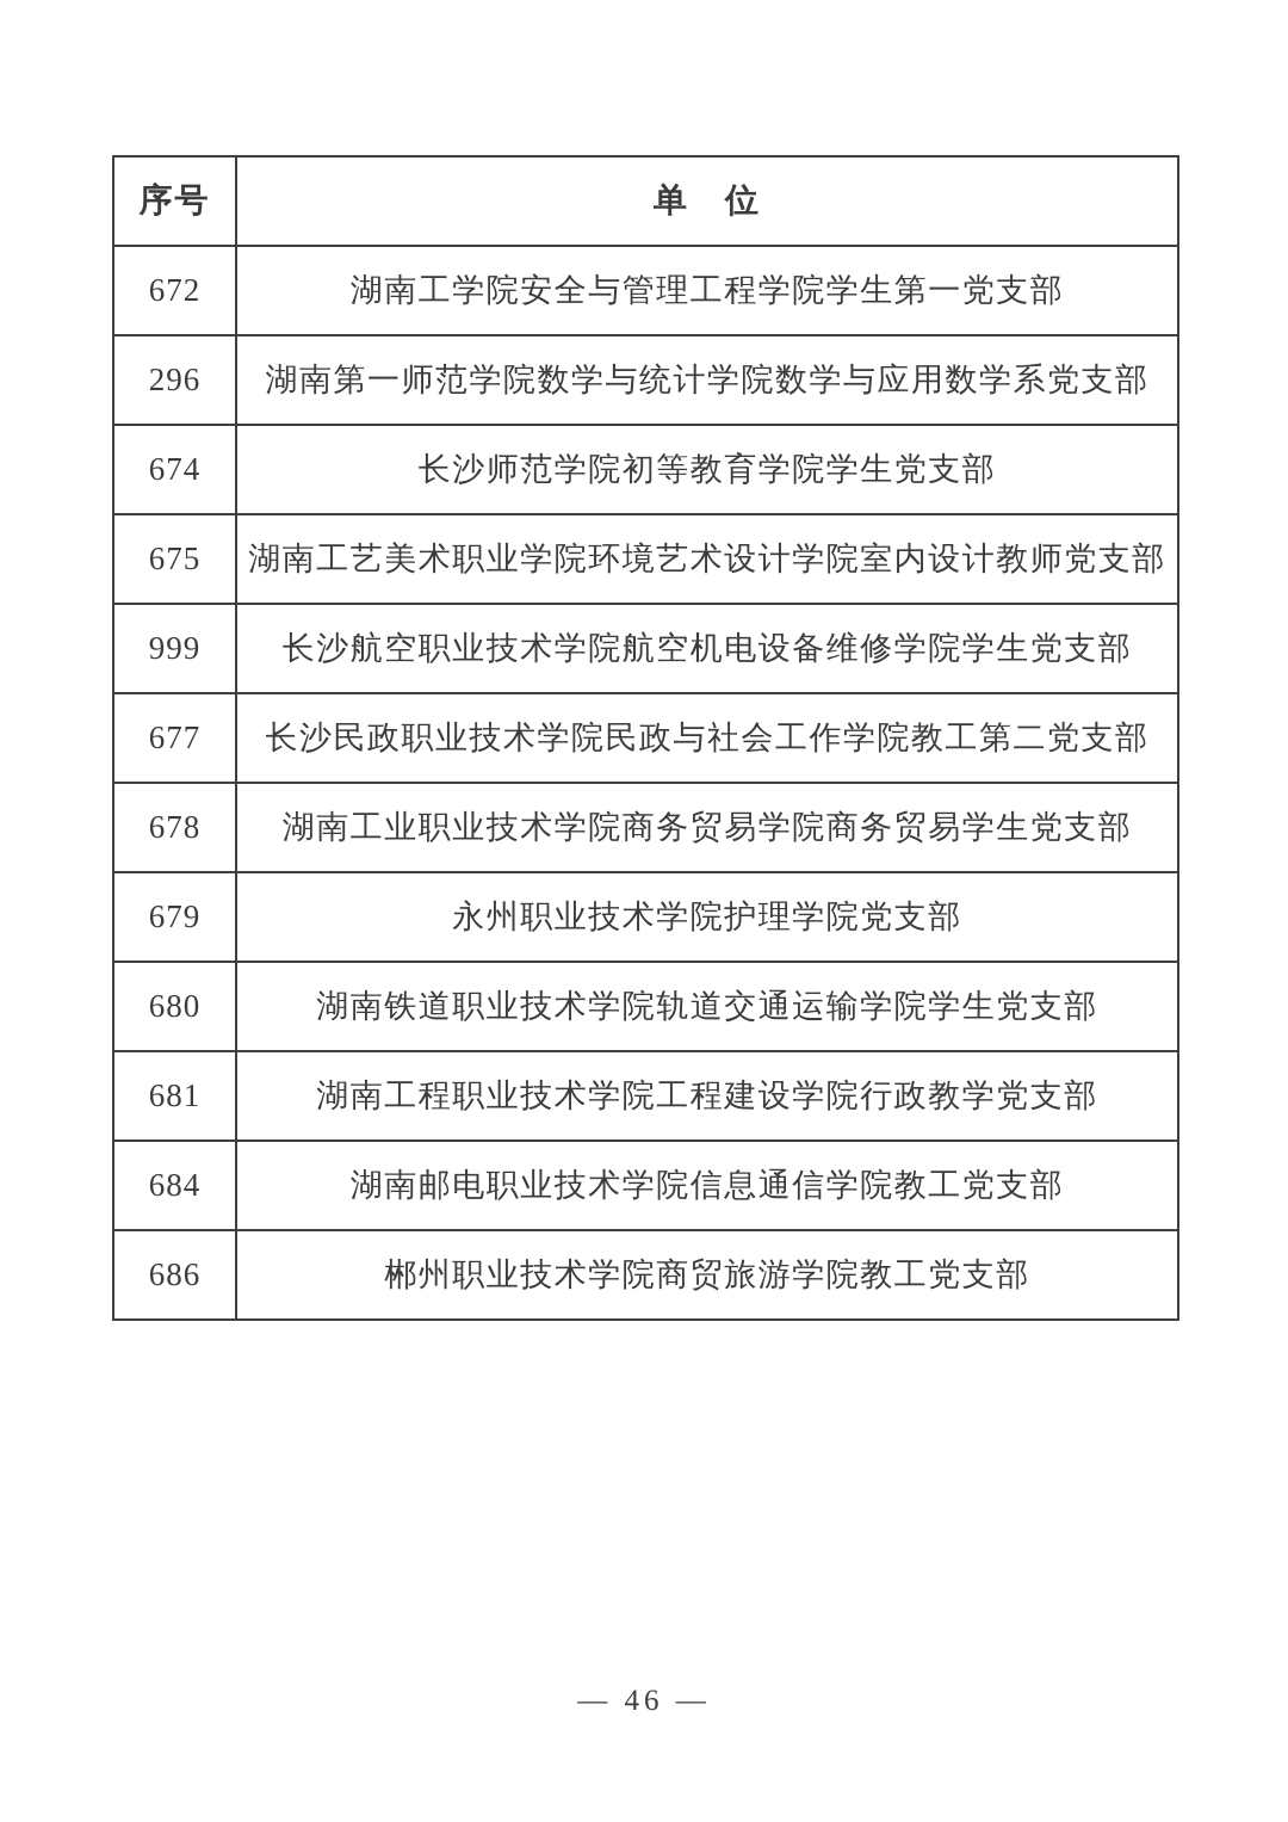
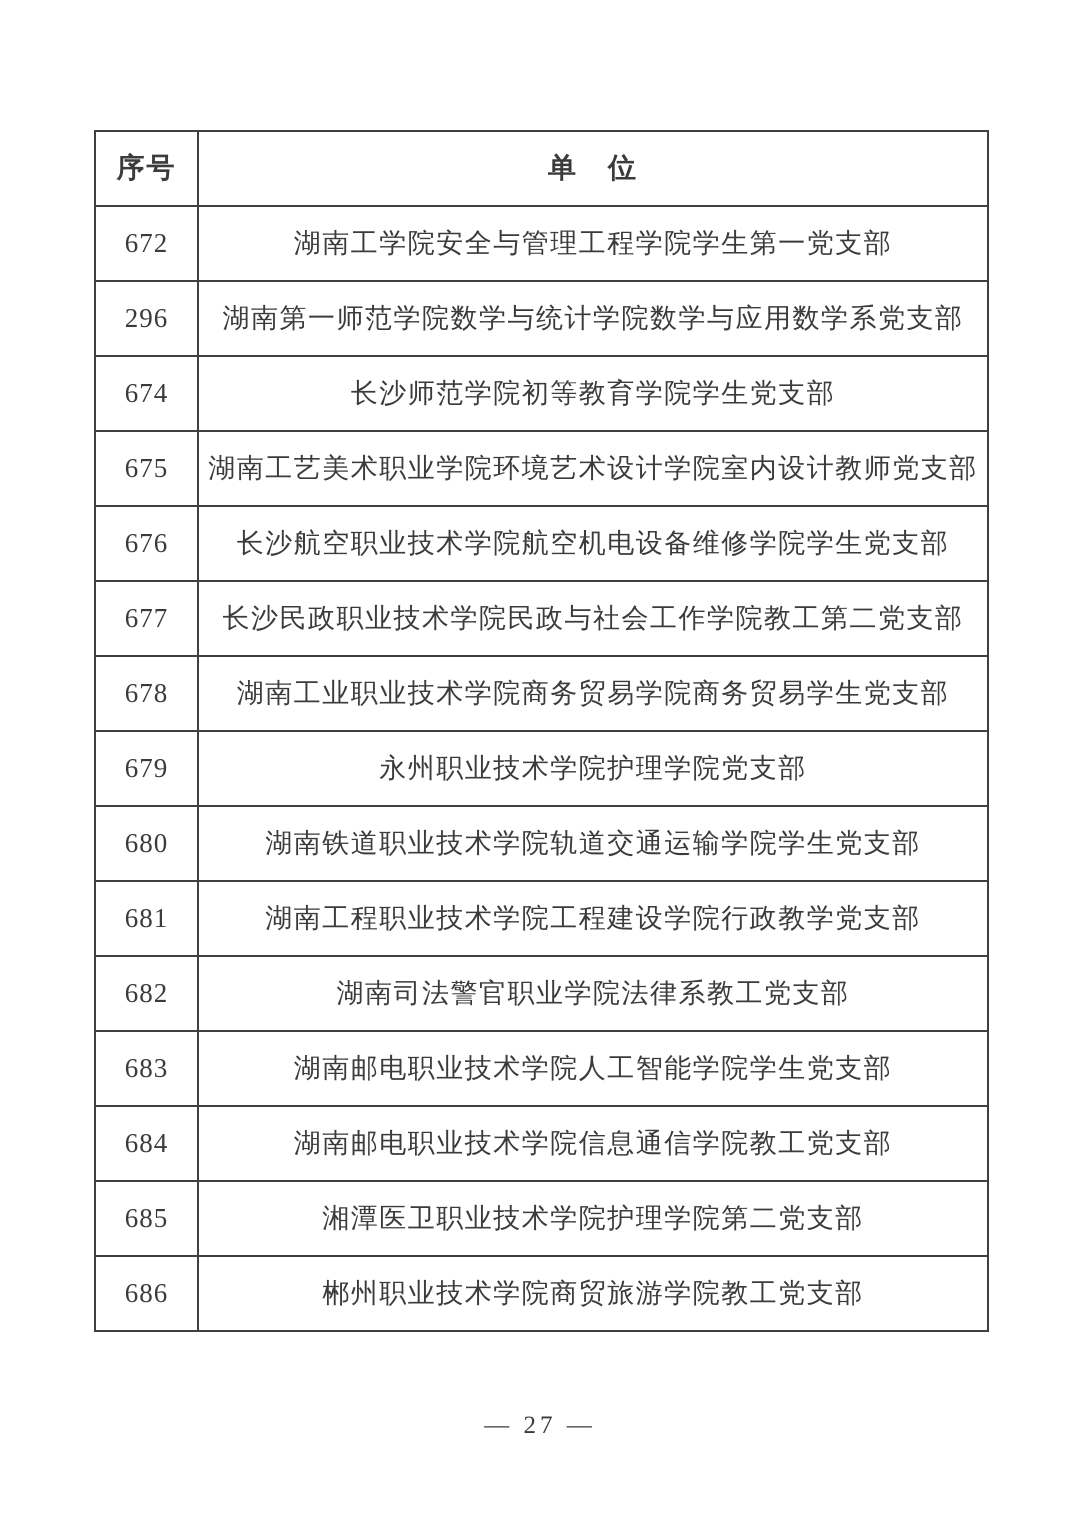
  序号	单 位
  672	湖南工学院安全与管理工程学院学生第一党支部
  296	湖南第一师范学院数学与统计学院数学与应用数学系党支部
  674	长沙师范学院初等教育学院学生党支部
  675	湖南工艺美术职业学院环境艺术设计学院室内设计教师党支部
- 999	长沙航空职业技术学院航空机电设备维修学院学生党支部
+ 676	长沙航空职业技术学院航空机电设备维修学院学生党支部
  677	长沙民政职业技术学院民政与社会工作学院教工第二党支部
  678	湖南工业职业技术学院商务贸易学院商务贸易学生党支部
  679	永州职业技术学院护理学院党支部
  680	湖南铁道职业技术学院轨道交通运输学院学生党支部
  681	湖南工程职业技术学院工程建设学院行政教学党支部
+ 682	湖南司法警官职业学院法律系教工党支部
+ 683	湖南邮电职业技术学院人工智能学院学生党支部
  684	湖南邮电职业技术学院信息通信学院教工党支部
+ 685	湘潭医卫职业技术学院护理学院第二党支部
  686	郴州职业技术学院商贸旅游学院教工党支部
- — 46 —
+ — 27 —
